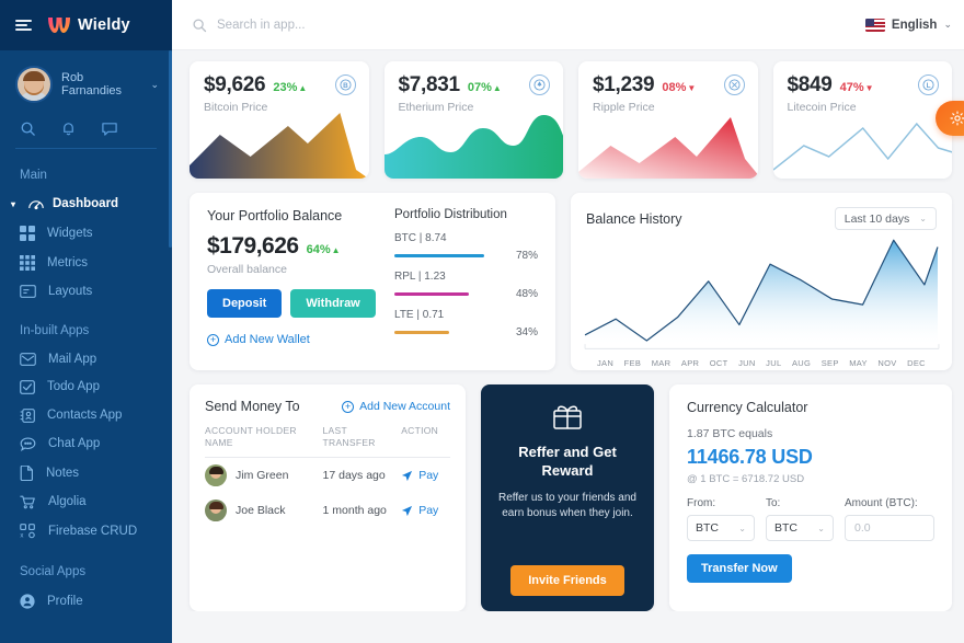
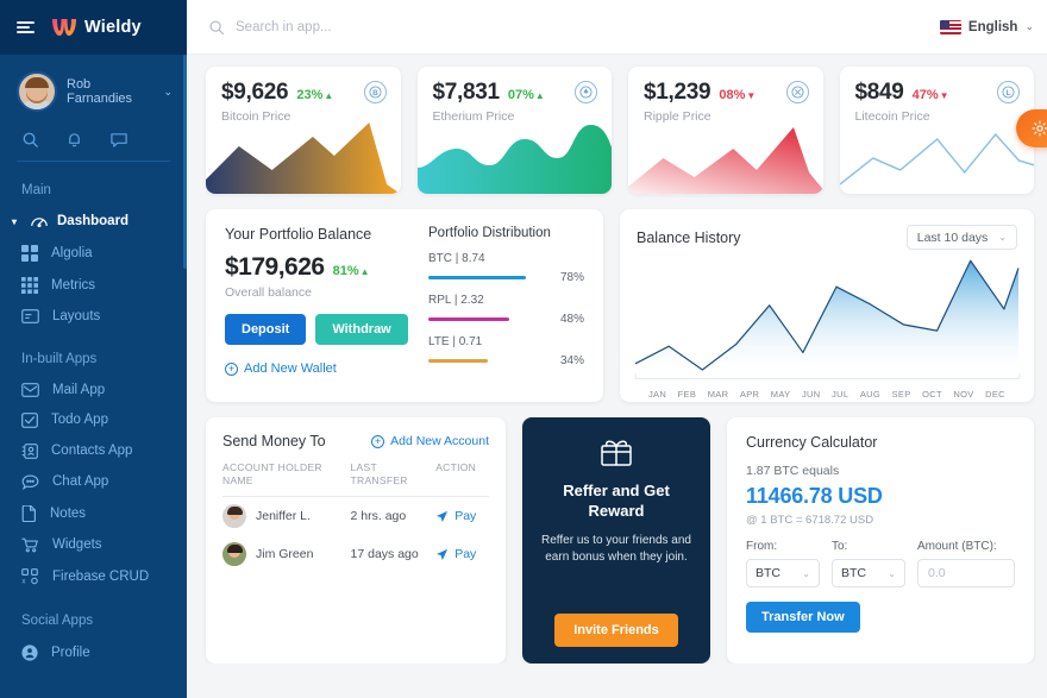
  Wieldy
  Rob Farnandies
  ⌄
  Main
  ▾
  Dashboard
- Widgets
+ Algolia
  Metrics
  Layouts
  In-built Apps
  Mail App
  Todo App
  Contacts App
  Chat App
  Notes
- Algolia
+ Widgets
  Firebase CRUD
  Social Apps
  Profile
  Search in app...
  English
  ⌄
  $9,626
  23%▲
  Bitcoin Price
  $7,831
  07%▲
  Etherium Price
  $1,239
  08%▼
  Ripple Price
  $849
  47%▼
  Litecoin Price
  Your Portfolio Balance
  $179,626
- 64%▲
+ 81%▲
  Overall balance
  Deposit
  Withdraw
  +
  Add New Wallet
  Portfolio Distribution
  BTC | 8.74
  78%
- RPL | 1.23
+ RPL | 2.32
  48%
  LTE | 0.71
  34%
  Balance History
  Last 10 days
  ⌄
  JAN
  FEB
  MAR
  APR
- OCT
+ MAY
  JUN
  JUL
  AUG
  SEP
- MAY
+ OCT
  NOV
  DEC
  Send Money To
  +
  Add New Account
  ACCOUNT HOLDER NAME	LAST TRANSFER	ACTION
+ Jeniffer L.	2 hrs. ago	Pay
  Jim Green	17 days ago	Pay
- Joe Black	1 month ago	Pay
  Reffer and Get Reward
  Reffer us to your friends and earn bonus when they join.
  Invite Friends
  Currency Calculator
  1.87 BTC equals
  11466.78 USD
  @ 1 BTC = 6718.72 USD
  From:
  BTC
  ⌄
  To:
  BTC
  ⌄
  Amount (BTC):
  0.0
  Transfer Now
